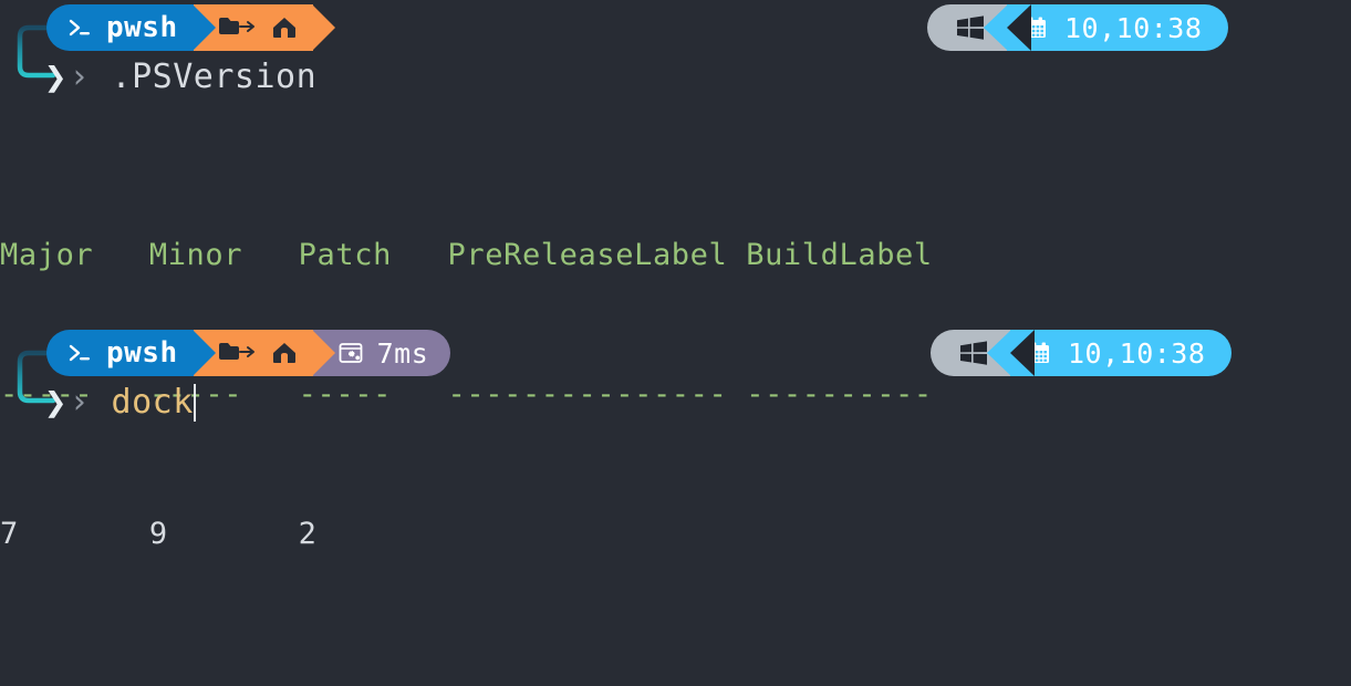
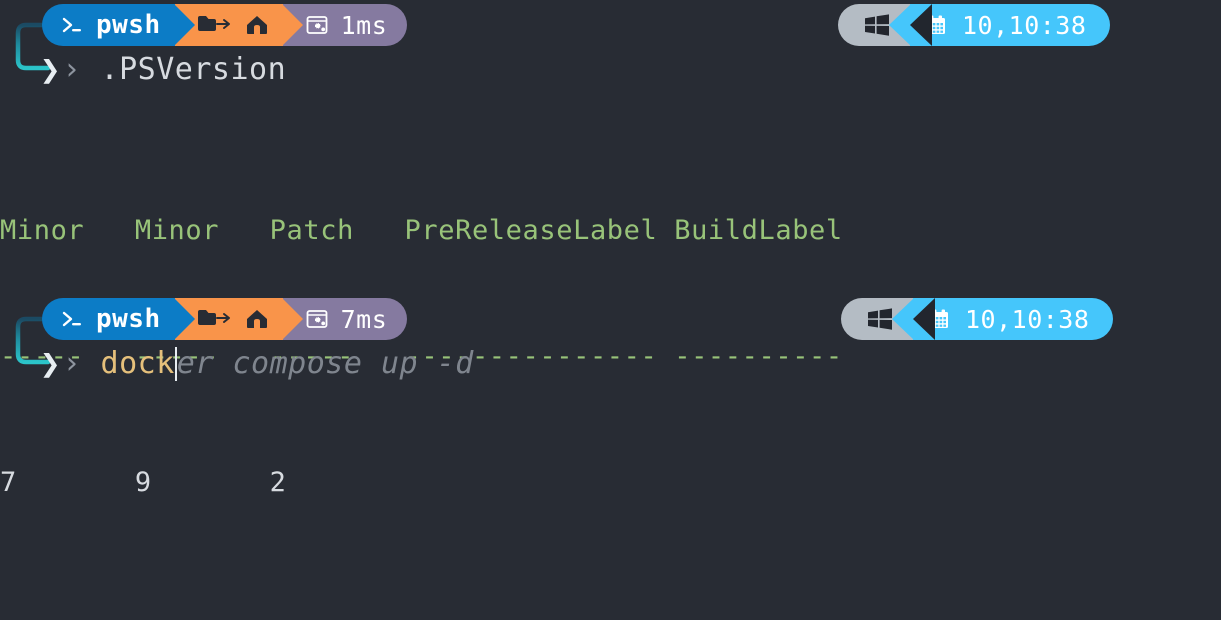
  pwsh
+ 1ms
  10,10:38
  ❯
  ›
  .PSVersion
- Major Minor Patch PreReleaseLabel BuildLabel
+ Minor Minor Patch PreReleaseLabel BuildLabel
  ----- ----- ----- --------------- ----------
  7 9 2
  pwsh
  7ms
  10,10:38
  ❯
  ›
  dock
+ er compose up -d
